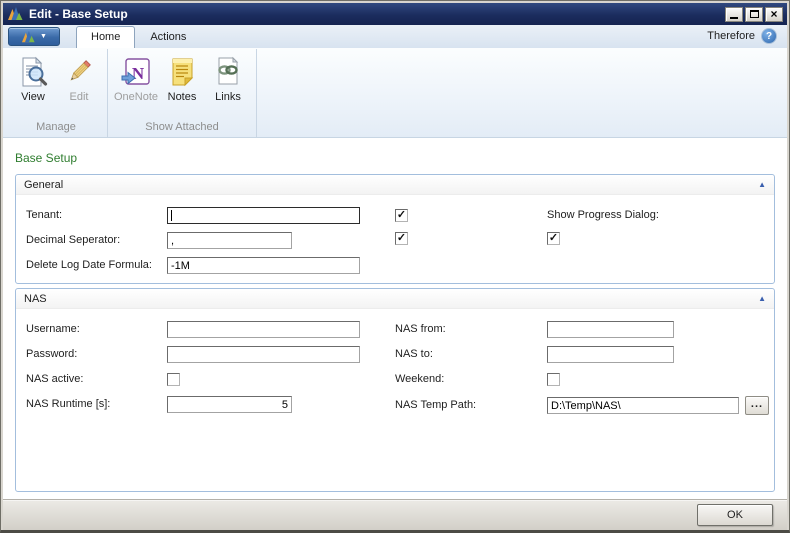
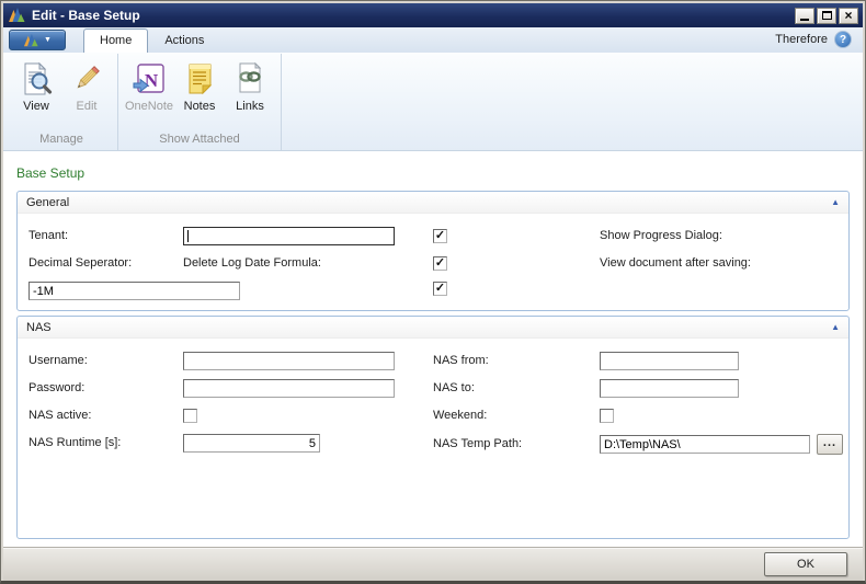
  Edit - Base Setup
  ×
  Home
  Actions
  Therefore
  ?
  View
  Edit
  Manage
  N
  OneNote
  Notes
  Links
  Show Attached
  Base Setup
  General
  ▲
  Tenant:
  Decimal Seperator:
- ,
  Delete Log Date Formula:
  -1M
  ✓
  Show Progress Dialog:
  ✓
+ View document after saving:
  ✓
  NAS
  ▲
  Username:
  Password:
  NAS active:
  NAS Runtime [s]:
  5
  NAS from:
  NAS to:
  Weekend:
  NAS Temp Path:
  D:\Temp\NAS\
  ...
  OK
